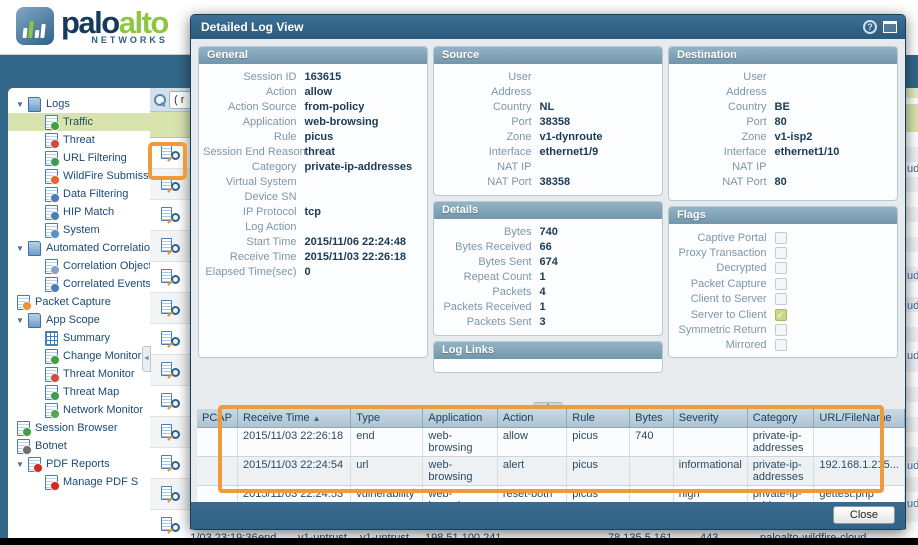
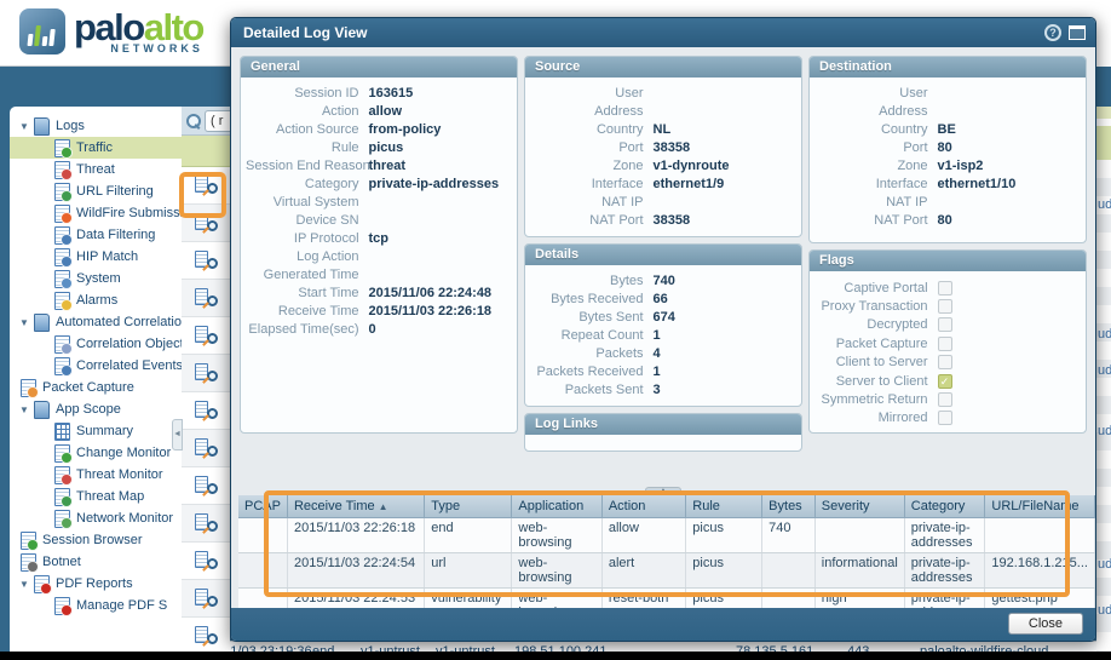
  paloalto
  NETWORKS
  ▼
  Logs
  Traffic
  Threat
  URL Filtering
  WildFire Submiss
  Data Filtering
  HIP Match
  System
+ Alarms
  ▼
  Automated Correlatio
  Correlation Objec
  Correlated Events
  Packet Capture
  ▼
  App Scope
  Summary
  Change Monitor
  Threat Monitor
  Threat Map
  Network Monitor
  Session Browser
  Botnet
  ▼
  PDF Reports
  Manage PDF S
  ( r
  ud
  ud
  ud
  ud
  ud
  ud
  Detailed Log View
  ?
  General
  Session ID
  163615
  Action
  allow
  Action Source
  from-policy
- Application
- web-browsing
  Rule
  picus
  Session End Reason
  threat
  Category
  private-ip-addresses
  Virtual System
  Device SN
  IP Protocol
  tcp
  Log Action
+ Generated Time
  Start Time
  2015/11/06 22:24:48
  Receive Time
  2015/11/03 22:26:18
  Elapsed Time(sec)
  0
  Source
  User
  Address
  Country
  NL
  Port
  38358
  Zone
  v1-dynroute
  Interface
  ethernet1/9
  NAT IP
  NAT Port
  38358
  Details
  Bytes
  740
  Bytes Received
  66
  Bytes Sent
  674
  Repeat Count
  1
  Packets
  4
  Packets Received
  1
  Packets Sent
  3
  Log Links
  Destination
  User
  Address
  Country
  BE
  Port
  80
  Zone
  v1-isp2
  Interface
  ethernet1/10
  NAT IP
  NAT Port
  80
  Flags
  Captive Portal
  Proxy Transaction
  Decrypted
  Packet Capture
  Client to Server
  Server to Client
  ✓
  Symmetric Return
  Mirrored
  PCAP	Receive Time ▲	Type	Application	Action	Rule	Bytes	Severity	Category	URL/FileName
  	2015/11/03 22:26:18	end	web-browsing	allow	picus	740		private-ip-addresses
  	2015/11/03 22:24:54	url	web-browsing	alert	picus		informational	private-ip-addresses	192.168.1.215...
  	2015/11/03 22:24:53	vulnerability	web-	reset-both	picus		high	private-ip-	gettest.php
  Close
